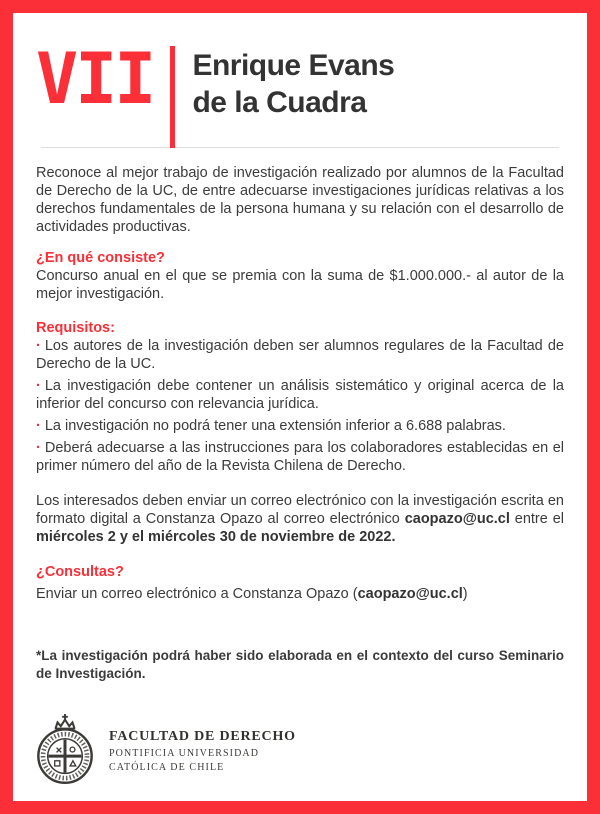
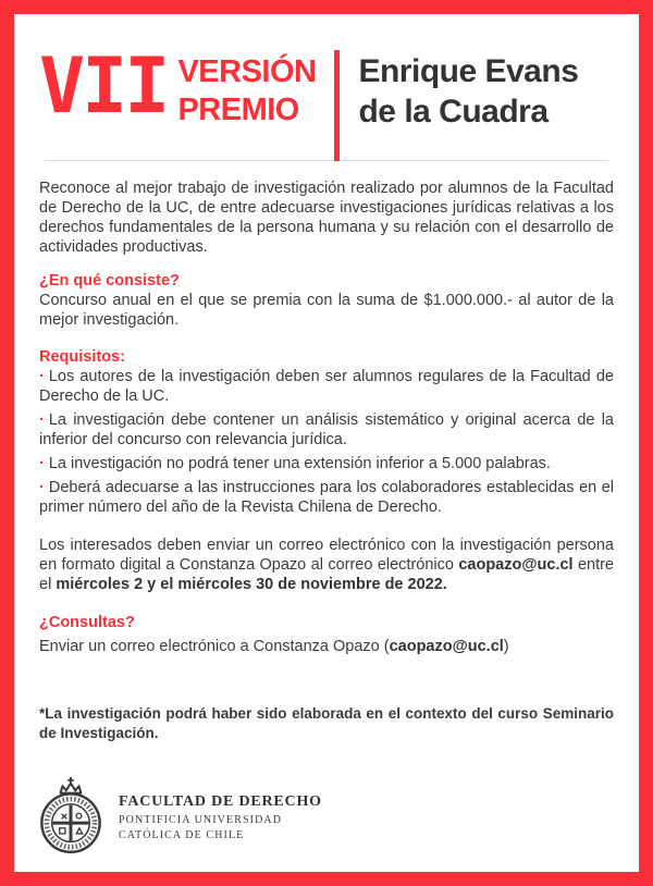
  VII
+ VERSIÓN
+ PREMIO
  Enrique Evans
  de la Cuadra
  Reconoce al mejor trabajo de investigación realizado por alumnos de la Facultad de Derecho de la UC, de entre adecuarse investigaciones jurídicas relativas a los derechos fundamentales de la persona humana y su relación con el desarrollo de actividades productivas.
  ¿En qué consiste?
  Concurso anual en el que se premia con la suma de $1.000.000.- al autor de la mejor investigación.
  Requisitos:
  · Los autores de la investigación deben ser alumnos regulares de la Facultad de Derecho de la UC.
  · La investigación debe contener un análisis sistemático y original acerca de la inferior del concurso con relevancia jurídica.
- · La investigación no podrá tener una extensión inferior a 6.688 palabras.
+ · La investigación no podrá tener una extensión inferior a 5.000 palabras.
  · Deberá adecuarse a las instrucciones para los colaboradores establecidas en el primer número del año de la Revista Chilena de Derecho.
- Los interesados deben enviar un correo electrónico con la investigación escrita en formato digital a Constanza Opazo al correo electrónico caopazo@uc.cl entre el miércoles 2 y el miércoles 30 de noviembre de 2022.
+ Los interesados deben enviar un correo electrónico con la investigación persona en formato digital a Constanza Opazo al correo electrónico caopazo@uc.cl entre el miércoles 2 y el miércoles 30 de noviembre de 2022.
  ¿Consultas?
  Enviar un correo electrónico a Constanza Opazo (caopazo@uc.cl)
  *La investigación podrá haber sido elaborada en el contexto del curso Seminario de Investigación.
  FACULTAD DE DERECHO
  PONTIFICIA UNIVERSIDAD
  CATÓLICA DE CHILE
